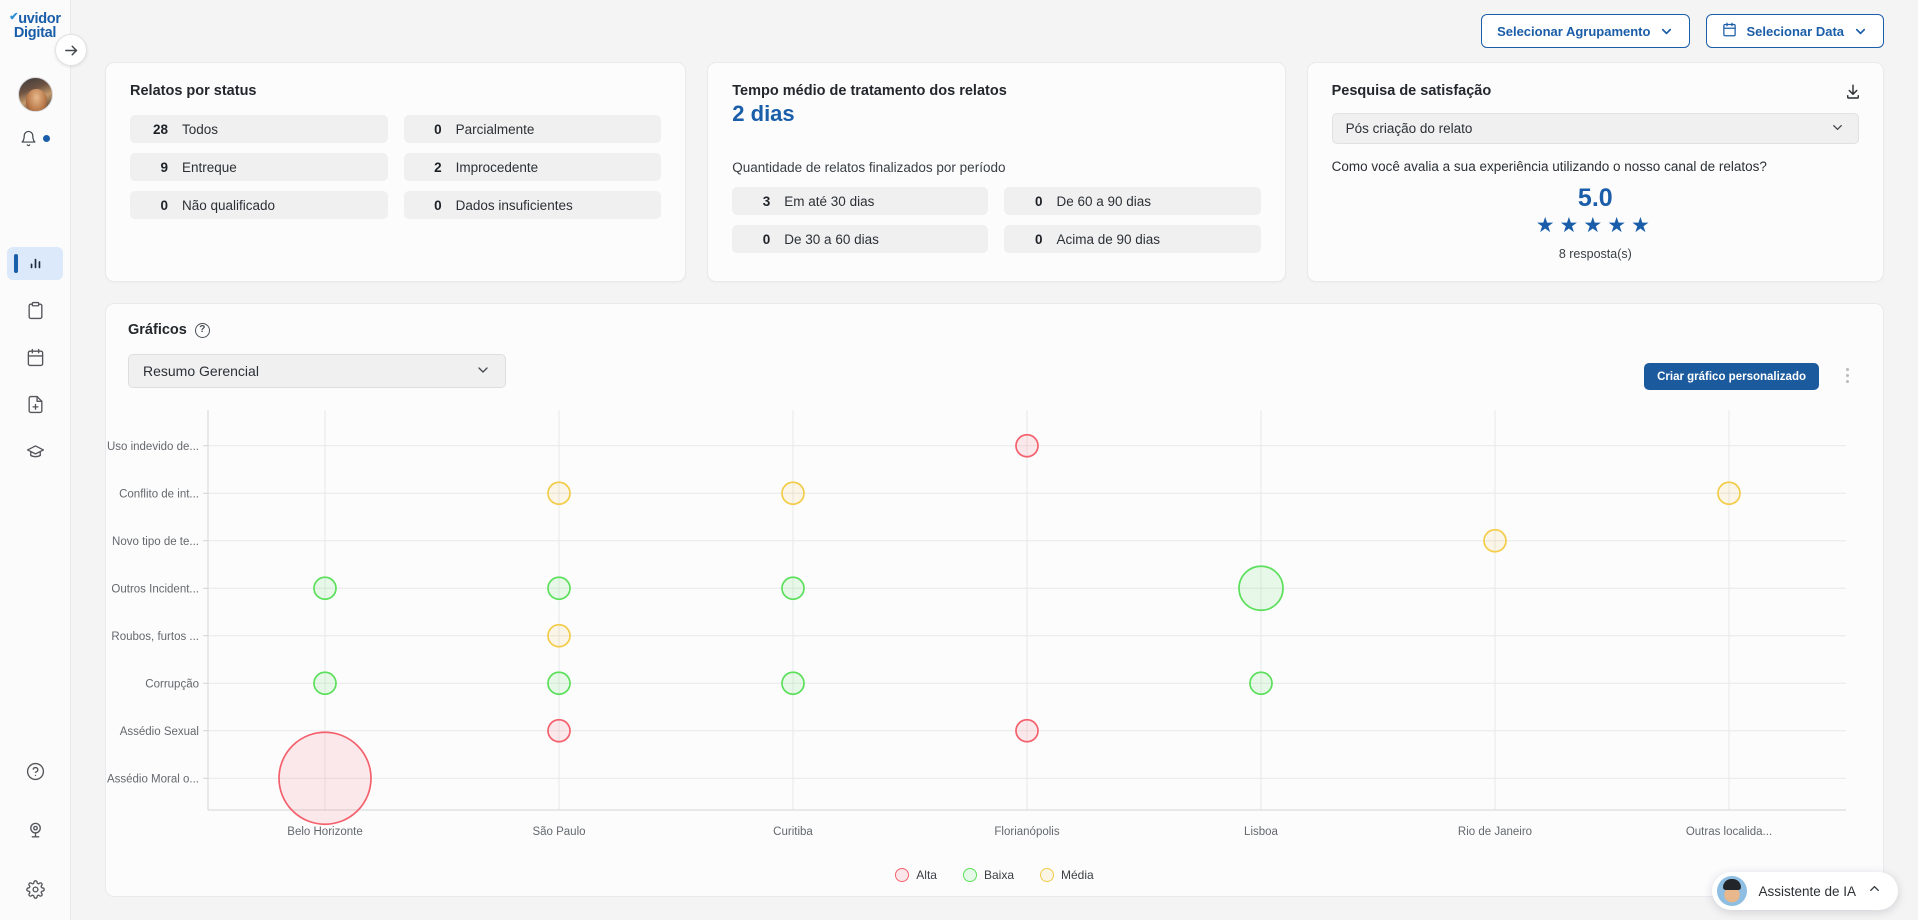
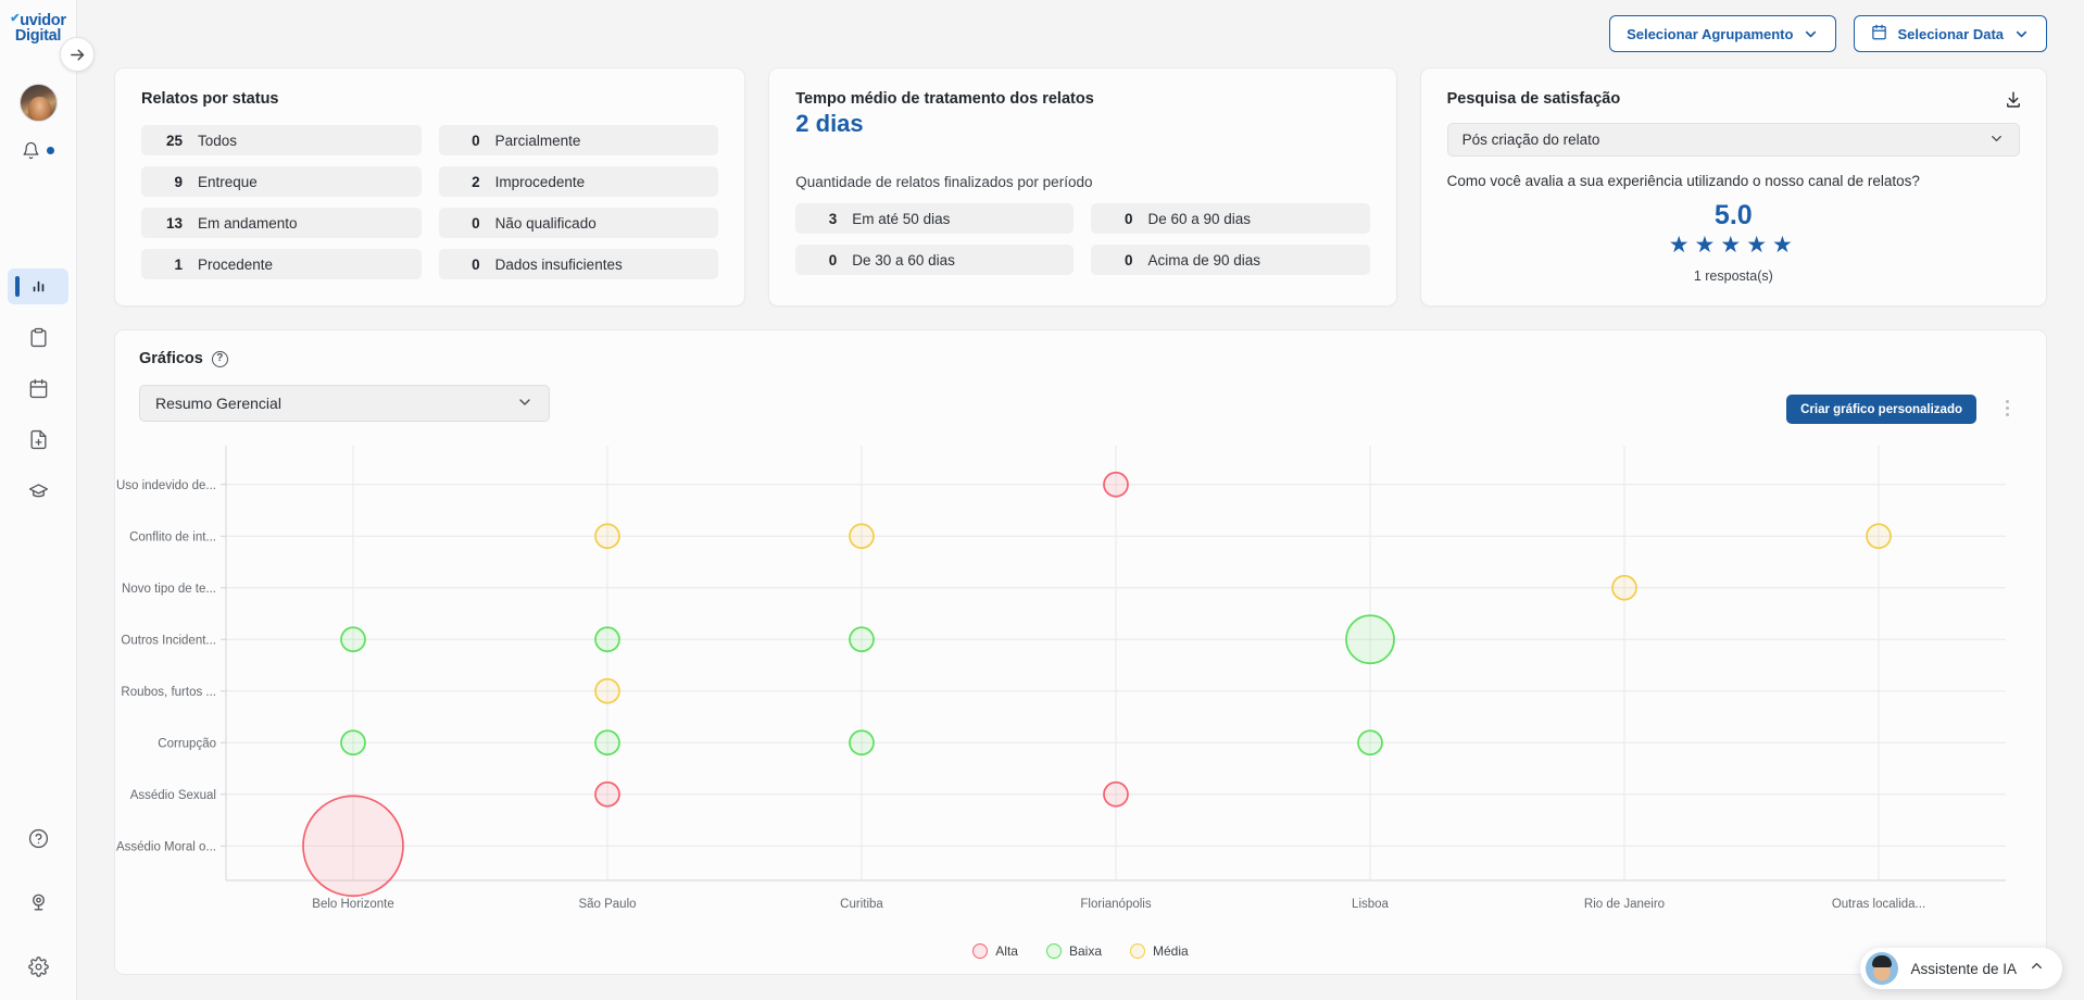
  ✔uvidor
  Digital
  Selecionar Agrupamento
  Selecionar Data
  Relatos por status
- 28
+ 25
  Todos
  0
  Parcialmente
  9
  Entreque
  2
  Improcedente
+ 13
+ Em andamento
  0
  Não qualificado
+ 1
+ Procedente
  0
  Dados insuficientes
  Tempo médio de tratamento dos relatos
  2 dias
  Quantidade de relatos finalizados por período
  3
- Em até 30 dias
+ Em até 50 dias
  0
  De 60 a 90 dias
  0
  De 30 a 60 dias
  0
  Acima de 90 dias
  Pesquisa de satisfação
  Pós criação do relato
  Como você avalia a sua experiência utilizando o nosso canal de relatos?
  5.0
  ★★★★★
- 8 resposta(s)
+ 1 resposta(s)
  Gráficos
  ?
  Resumo Gerencial
  Criar gráfico personalizado
  Uso indevido de...
  Conflito de int...
  Novo tipo de te...
  Outros Incident...
  Roubos, furtos ...
  Corrupção
  Assédio Sexual
  Assédio Moral o...
  Belo Horizonte
  São Paulo
  Curitiba
  Florianópolis
  Lisboa
  Rio de Janeiro
  Outras localida...
  Alta
  Baixa
  Média
  Assistente de IA
